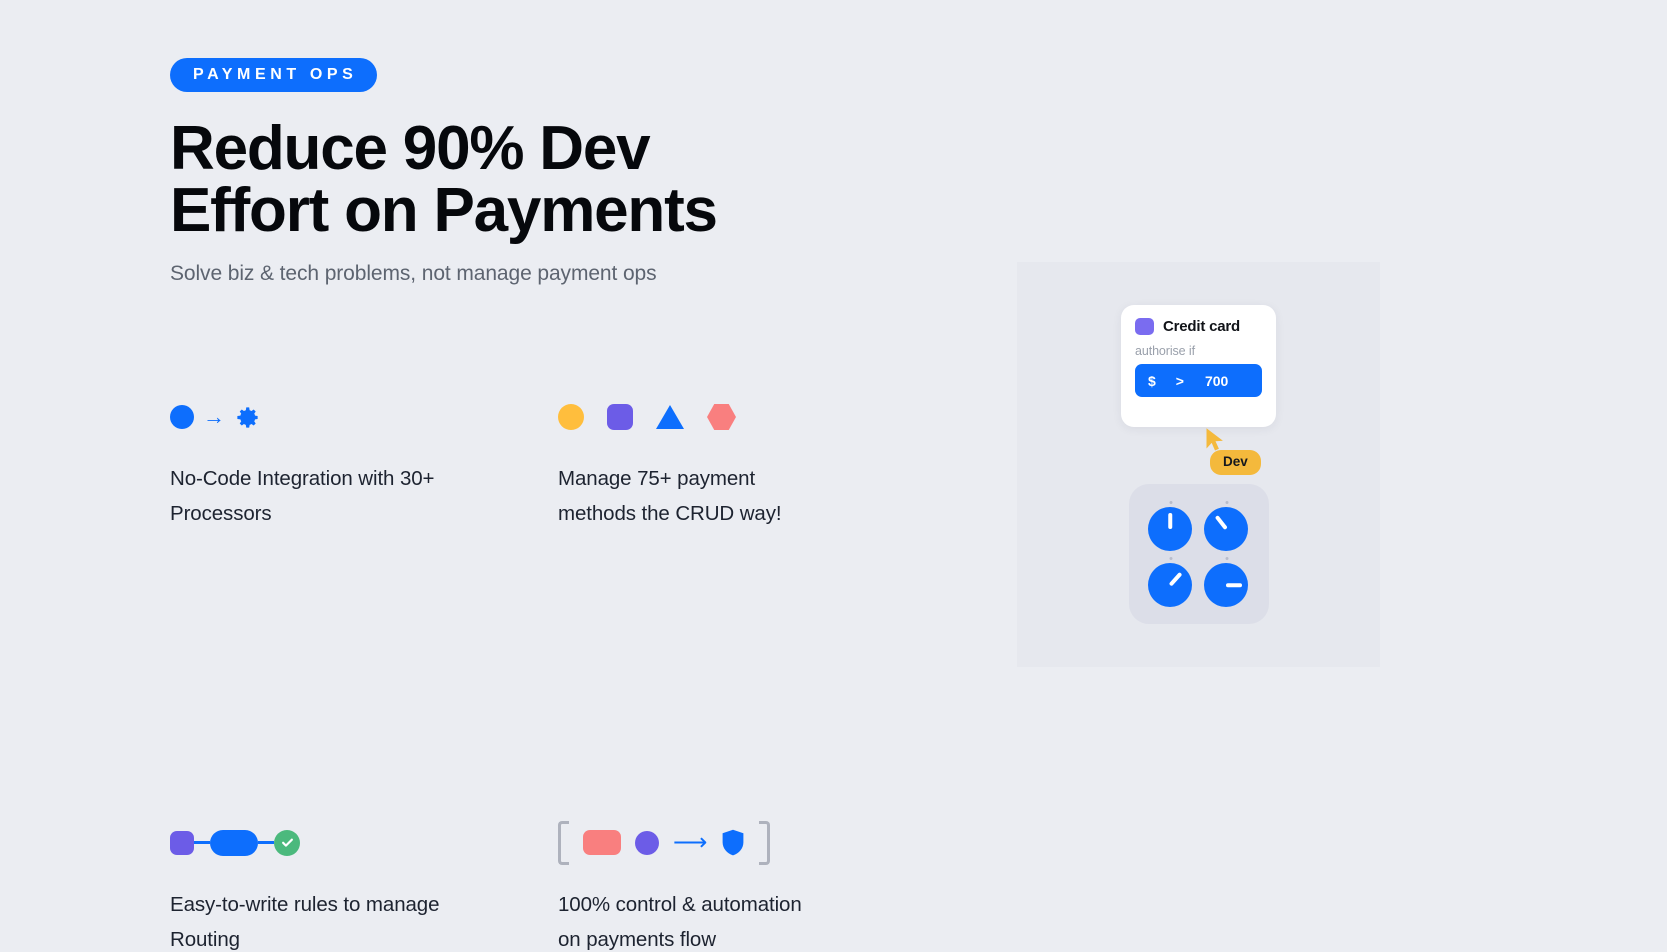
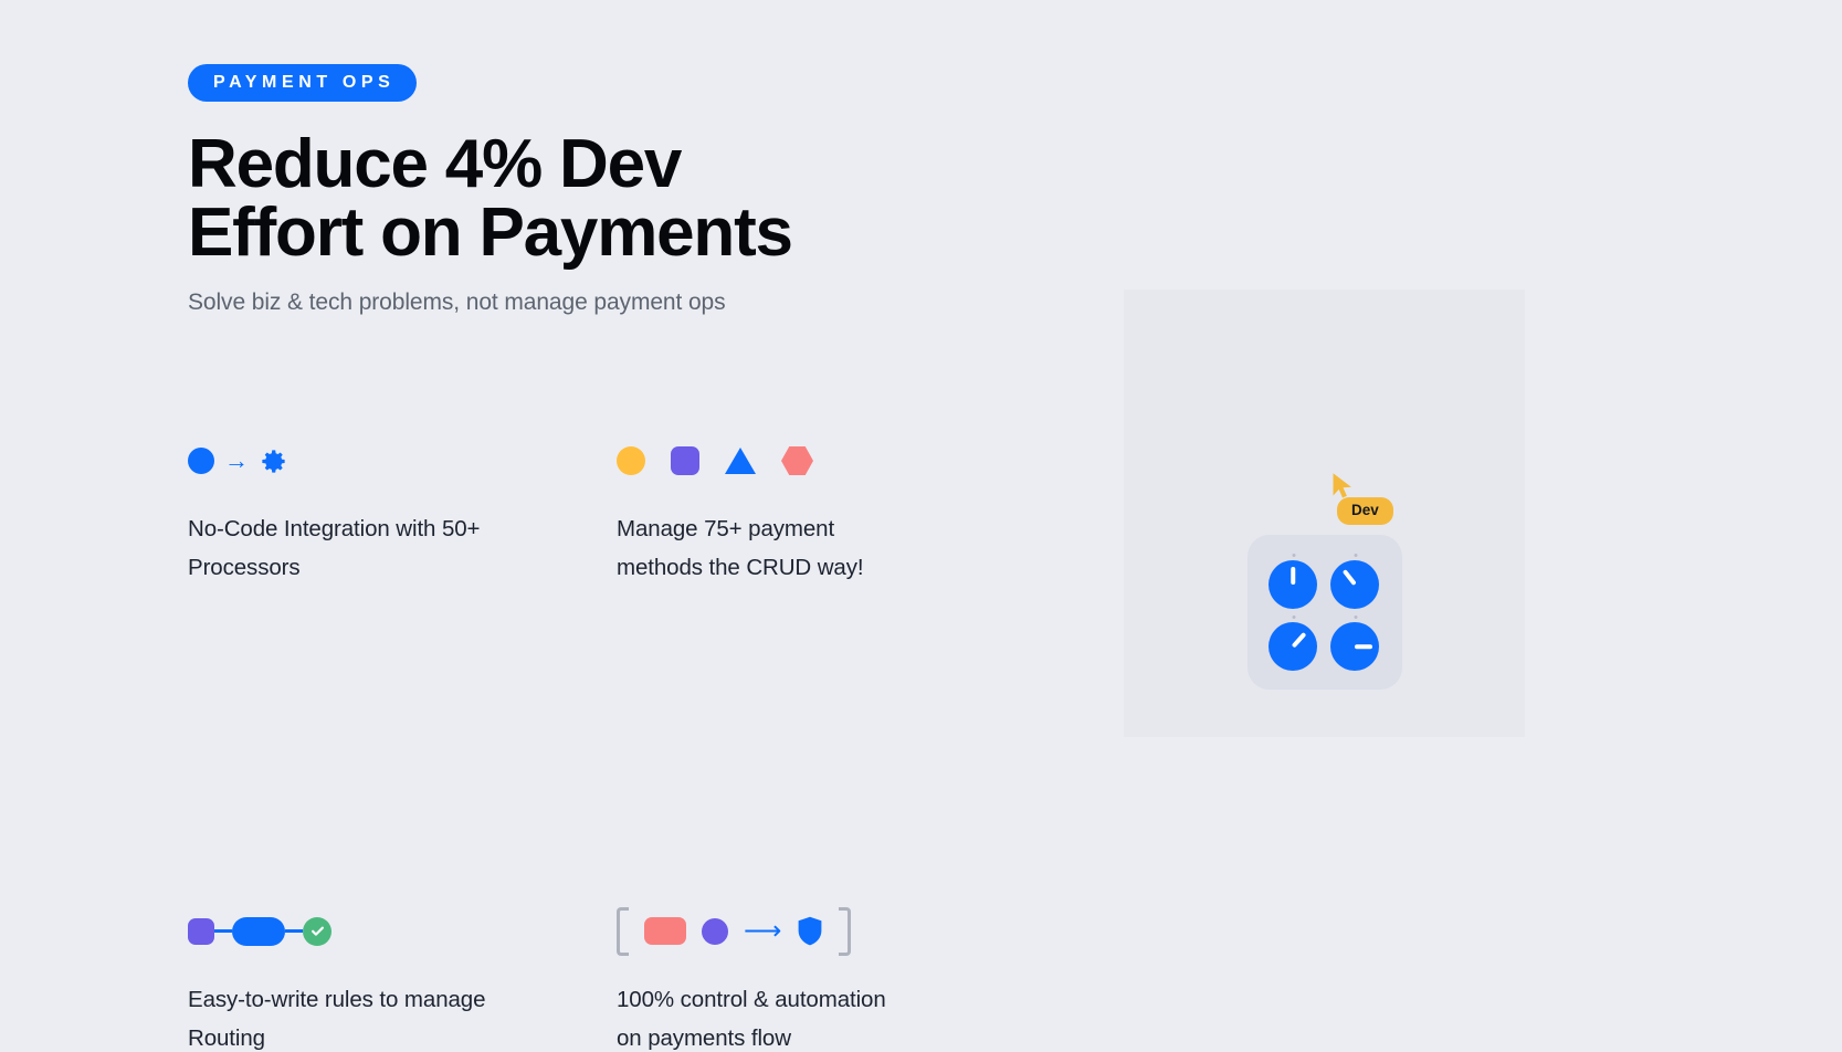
  PAYMENT OPS
- Reduce 90% Dev
+ Reduce 4% Dev
  Effort on Payments
  Solve biz & tech problems, not manage payment ops
  →
- No-Code Integration with 30+ Processors
+ No-Code Integration with 50+ Processors
  Manage 75+ payment methods the CRUD way!
  Easy-to-write rules to manage Routing
  ⟶
  100% control & automation on payments flow
- Credit card
- authorise if
- $
- >
- 700
  Dev
